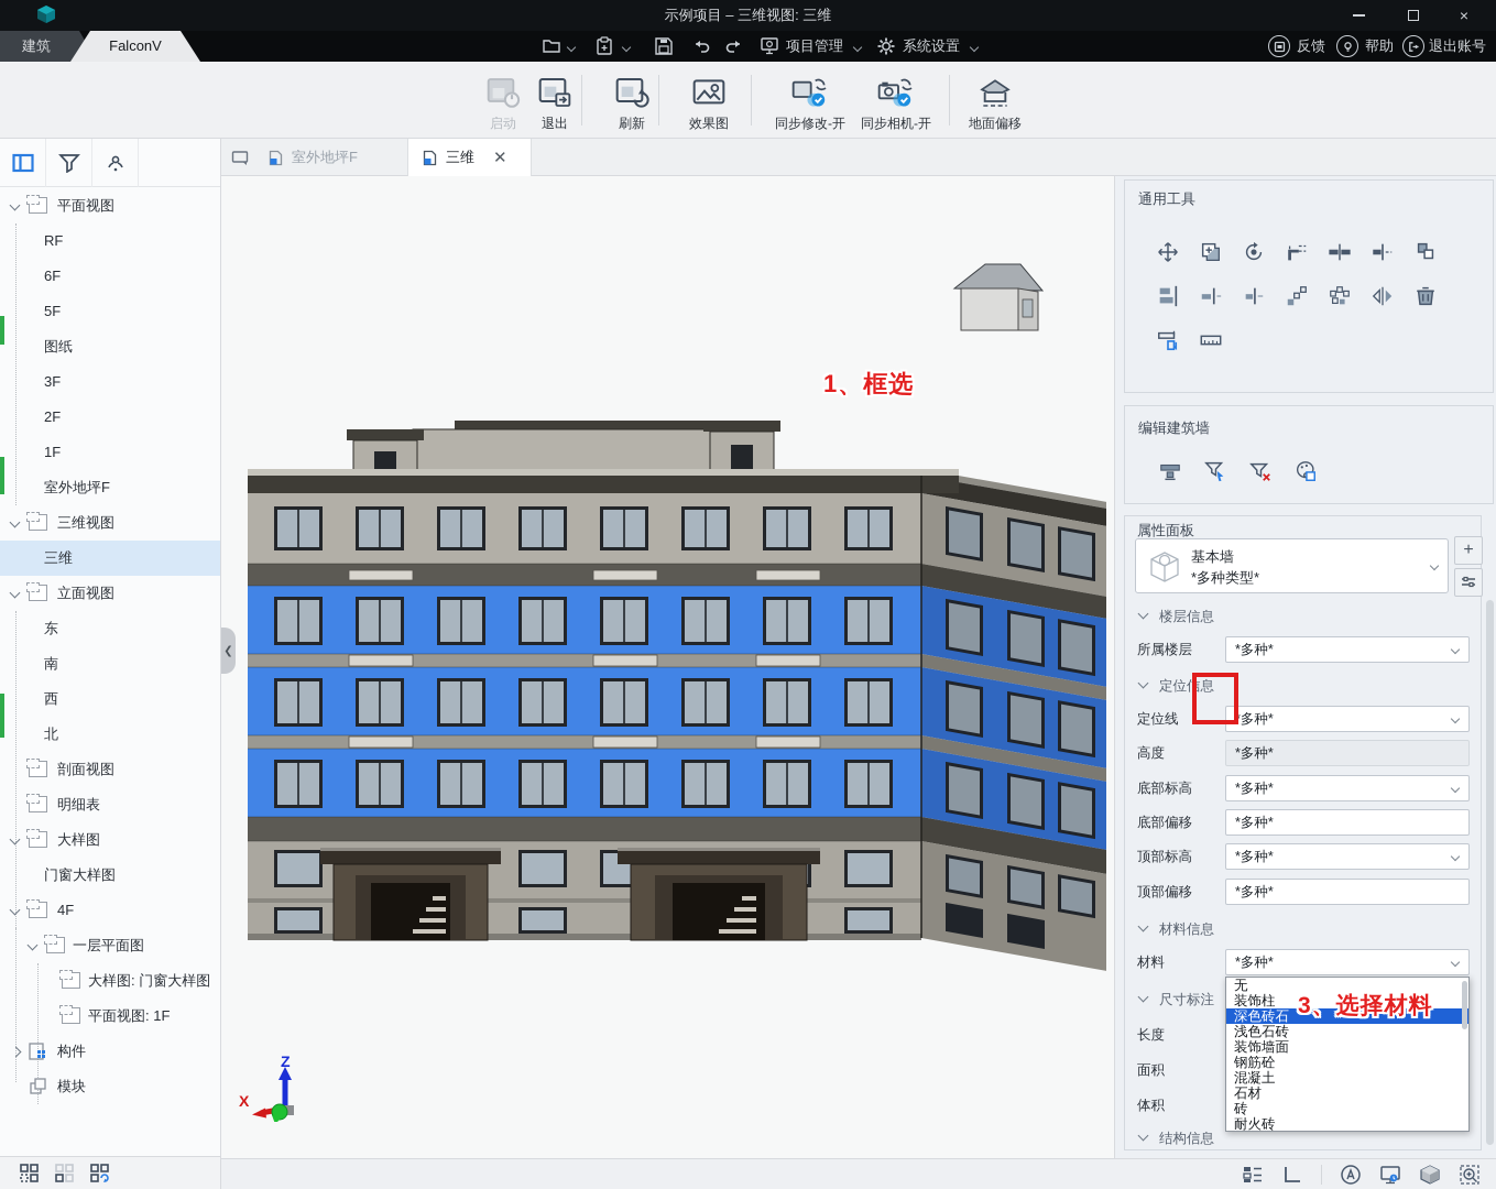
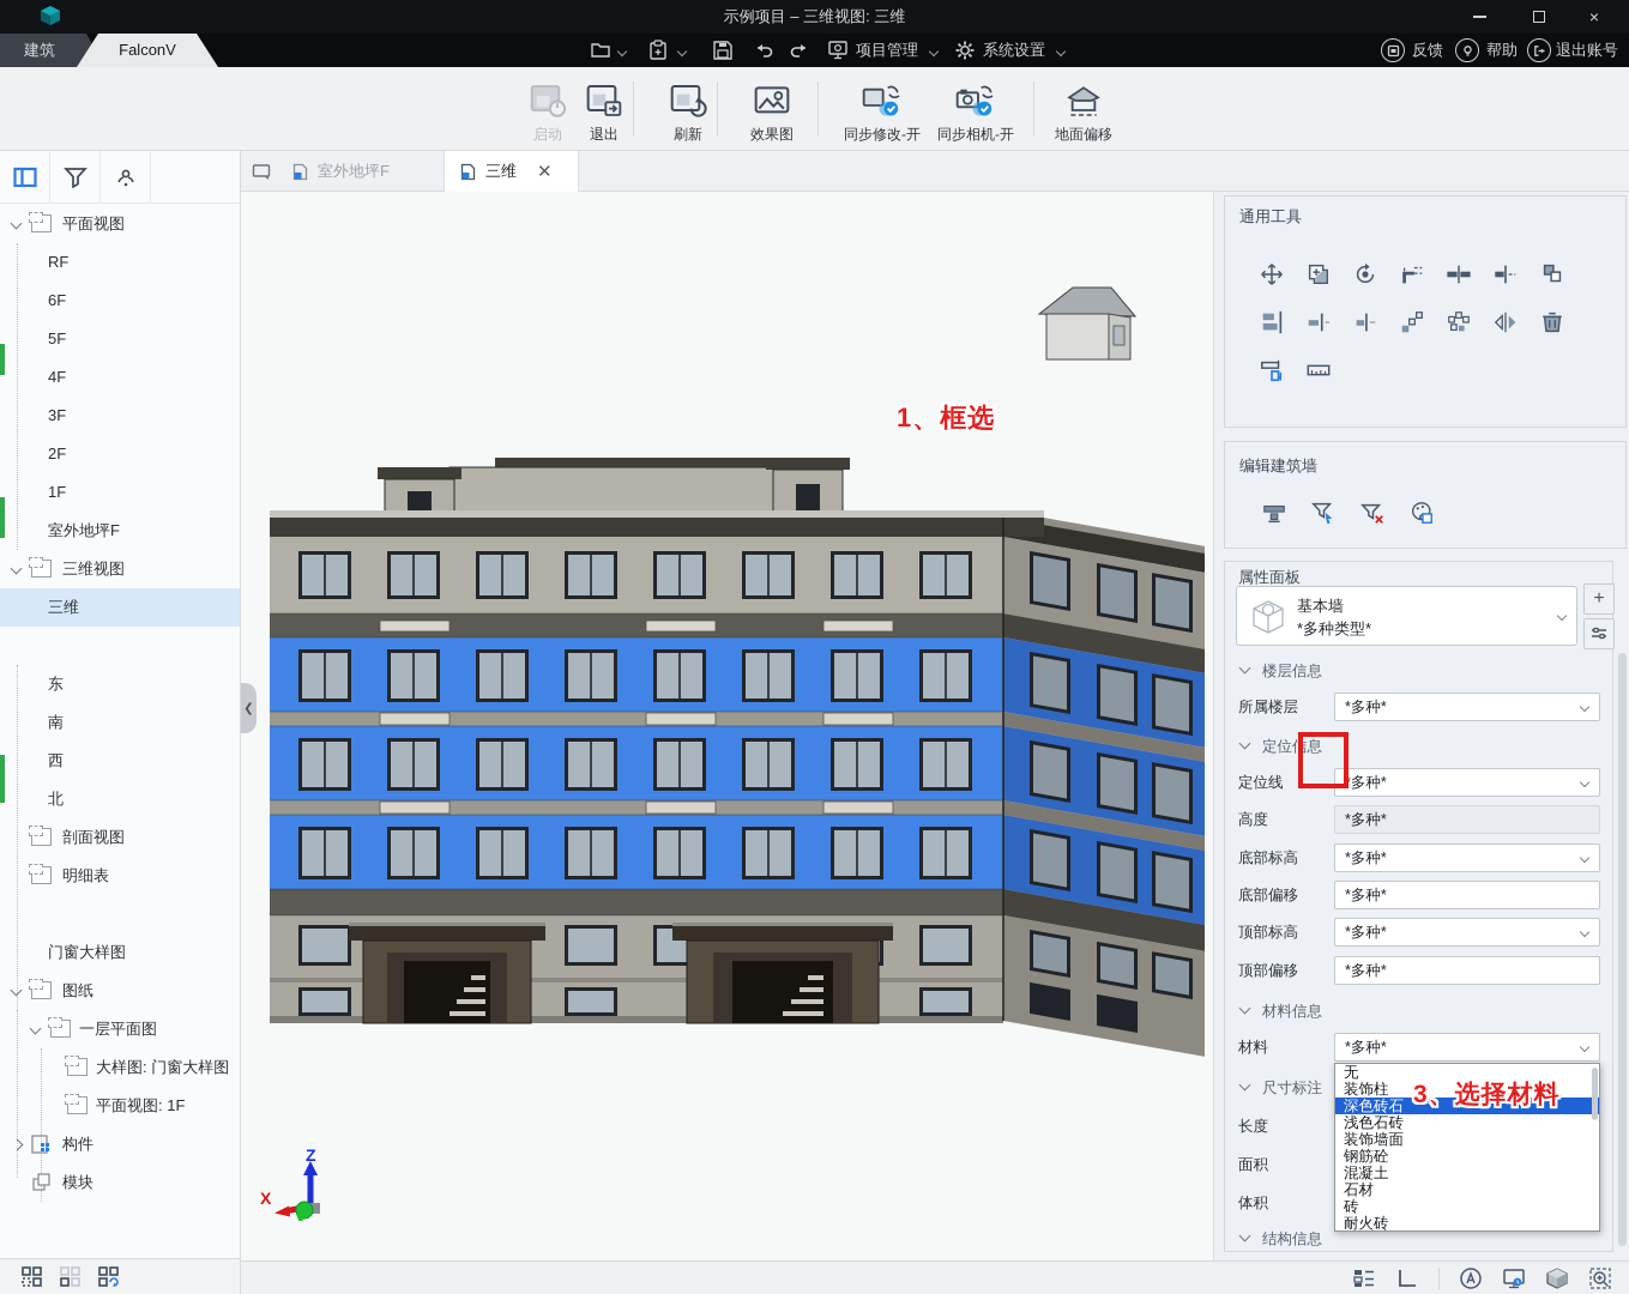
  示例项目 – 三维视图: 三维
  ×
  建筑
  FalconV
  项目管理
  系统设置
  反馈
  帮助
  退出账号
  启动
  退出
  刷新
  效果图
  同步修改-开
  同步相机-开
  地面偏移
  平面视图
  RF
  6F
  5F
- 图纸
+ 4F
  3F
  2F
  1F
  室外地坪F
  三维视图
  三维
- 立面视图
  东
  南
  西
  北
  剖面视图
  明细表
- 大样图
  门窗大样图
- 4F
+ 图纸
  一层平面图
  大样图: 门窗大样图
  平面视图: 1F
  构件
  模块
  室外地坪F
  三维
  ✕
  1、框选
  Z
  X
  ❮
  通用工具
  编辑建筑墙
  属性面板
  基本墙
  *多种类型*
  +
  楼层信息
  所属楼层
  *多种*
  定位信息
  定位线
  *多种*
  高度
  *多种*
  底部标高
  *多种*
  底部偏移
  *多种*
  顶部标高
  *多种*
  顶部偏移
  *多种*
  材料信息
  材料
  *多种*
  尺寸标注
  长度
  面积
  体积
  结构信息
  无
  装饰柱
  深色砖石
  浅色石砖
  装饰墙面
  钢筋砼
  混凝土
  石材
  砖
  耐火砖
  3、选择材料
